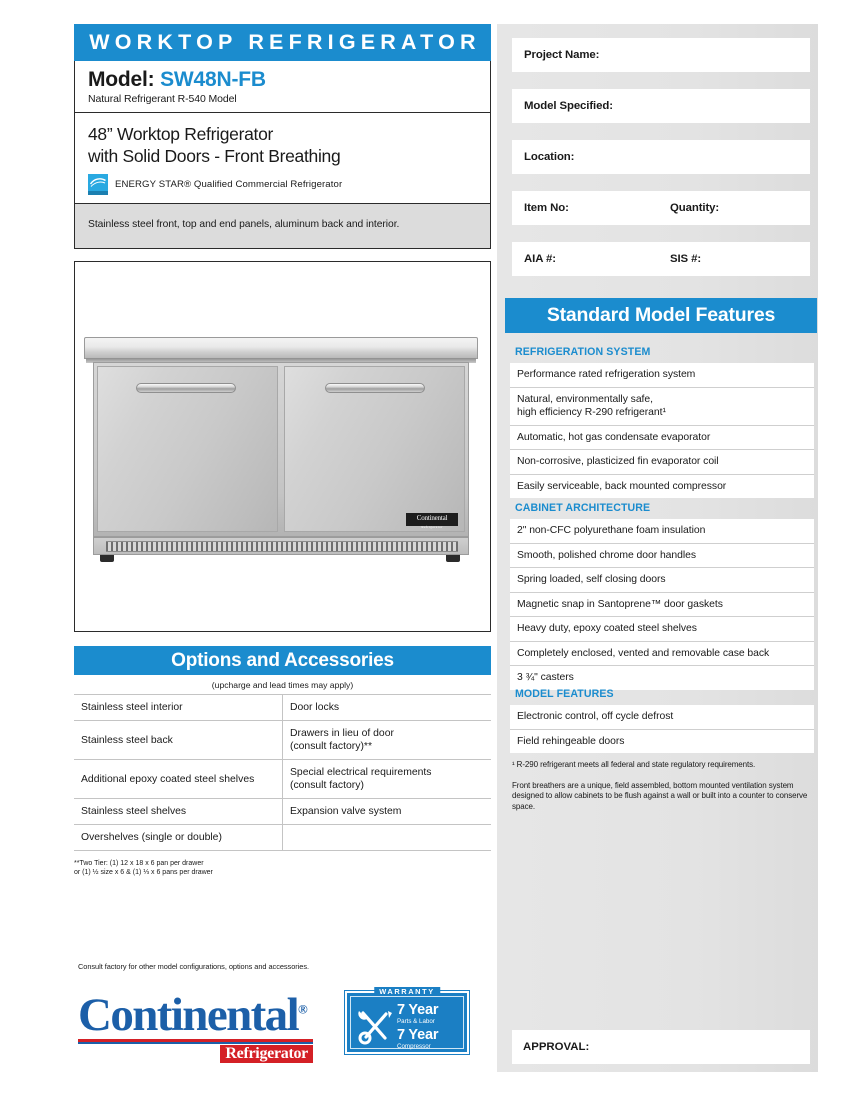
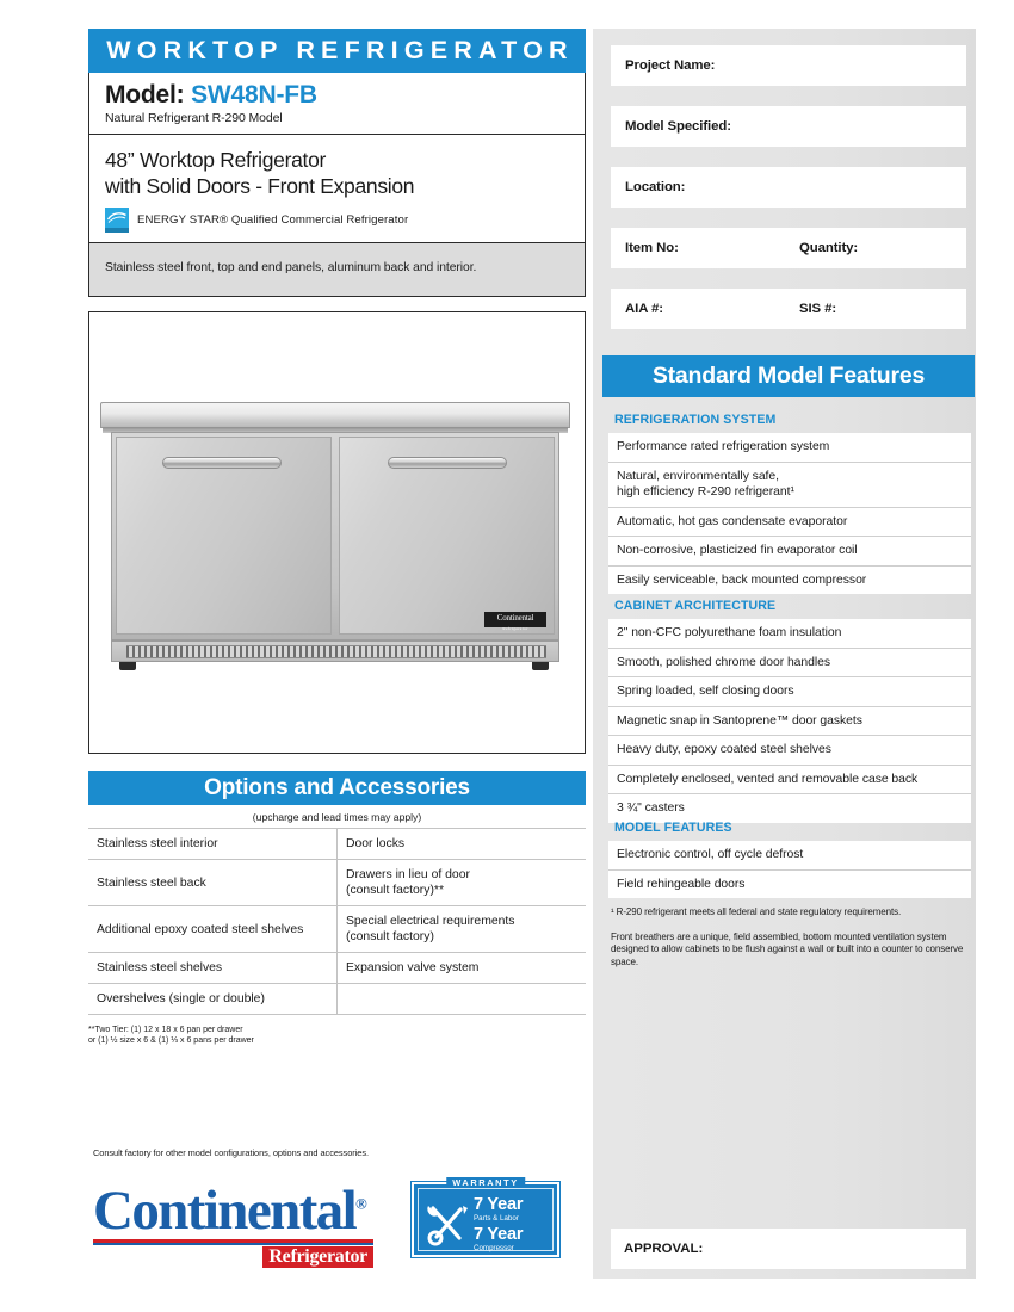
  WORKTOP REFRIGERATOR
  Model: SW48N-FB
- Natural Refrigerant R-540 Model
+ Natural Refrigerant R-290 Model
  48” Worktop Refrigerator
- with Solid Doors - Front Breathing
+ with Solid Doors - Front Expansion
  ENERGY STAR® Qualified Commercial Refrigerator
  Stainless steel front, top and end panels, aluminum back and interior.
  Continental
  Options and Accessories
  (upcharge and lead times may apply)
  Stainless steel interior	Door locks
  Stainless steel back	Drawers in lieu of door (consult factory)**
  Additional epoxy coated steel shelves	Special electrical requirements (consult factory)
  Stainless steel shelves	Expansion valve system
  Overshelves (single or double)
  Consult factory for other model configurations, options and accessories.
  Continental®
  Refrigerator
  WARRANTY
  7 Year
  7 Year
  Project Name:
  Model Specified:
  Location:
  Item No:
  Quantity:
  AIA #:
  SIS #:
  Standard Model Features
  REFRIGERATION SYSTEM
  Performance rated refrigeration system
  Natural, environmentally safe,
  high efficiency R-290 refrigerant¹
  Automatic, hot gas condensate evaporator
  Non-corrosive, plasticized fin evaporator coil
  Easily serviceable, back mounted compressor
  CABINET ARCHITECTURE
  2" non-CFC polyurethane foam insulation
  Smooth, polished chrome door handles
  Spring loaded, self closing doors
  Magnetic snap in Santoprene™ door gaskets
  Heavy duty, epoxy coated steel shelves
  Completely enclosed, vented and removable case back
  3 ¾" casters
  MODEL FEATURES
  Electronic control, off cycle defrost
  Field rehingeable doors
  ¹ R-290 refrigerant meets all federal and state regulatory requirements.
  Front breathers are a unique, field assembled, bottom mounted ventilation system designed to allow cabinets to be flush against a wall or built into a counter to conserve space.
  APPROVAL:
